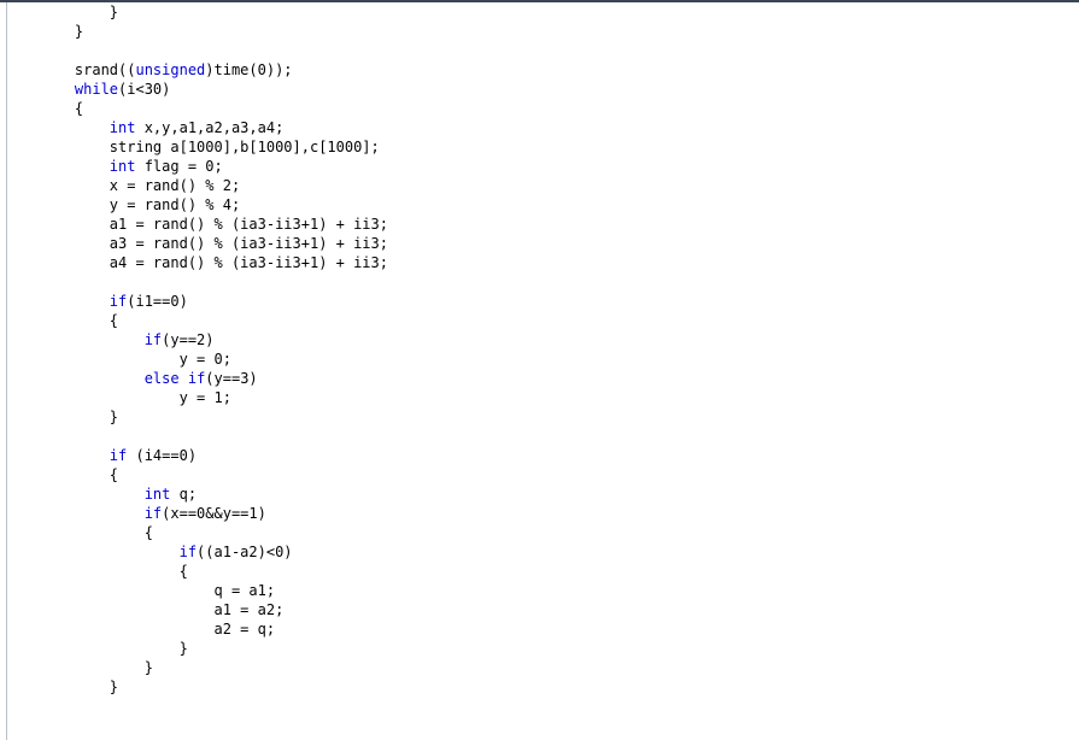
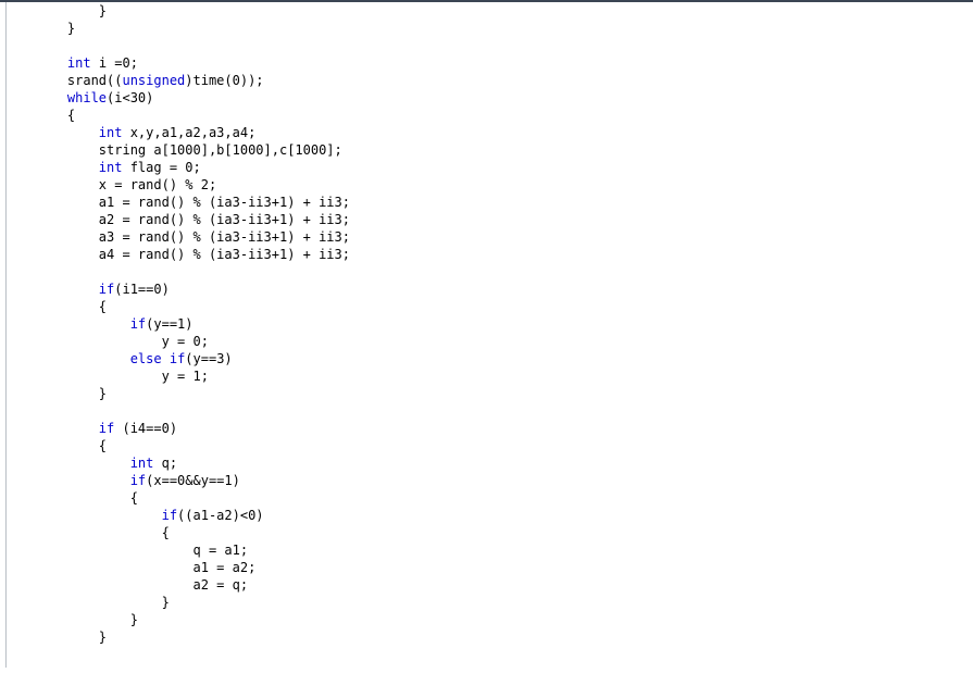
  }
  }
+ int i =0;
  srand((unsigned)time(0));
  while(i<30)
  {
  int x,y,a1,a2,a3,a4;
  string a[1000],b[1000],c[1000];
  int flag = 0;
  x = rand() % 2;
- y = rand() % 4;
  a1 = rand() % (ia3-ii3+1) + ii3;
+ a2 = rand() % (ia3-ii3+1) + ii3;
  a3 = rand() % (ia3-ii3+1) + ii3;
  a4 = rand() % (ia3-ii3+1) + ii3;
  if(i1==0)
  {
- if(y==2)
+ if(y==1)
  y = 0;
  else if(y==3)
  y = 1;
  }
  if (i4==0)
  {
  int q;
  if(x==0&&y==1)
  {
  if((a1-a2)<0)
  {
  q = a1;
  a1 = a2;
  a2 = q;
  }
  }
  }
